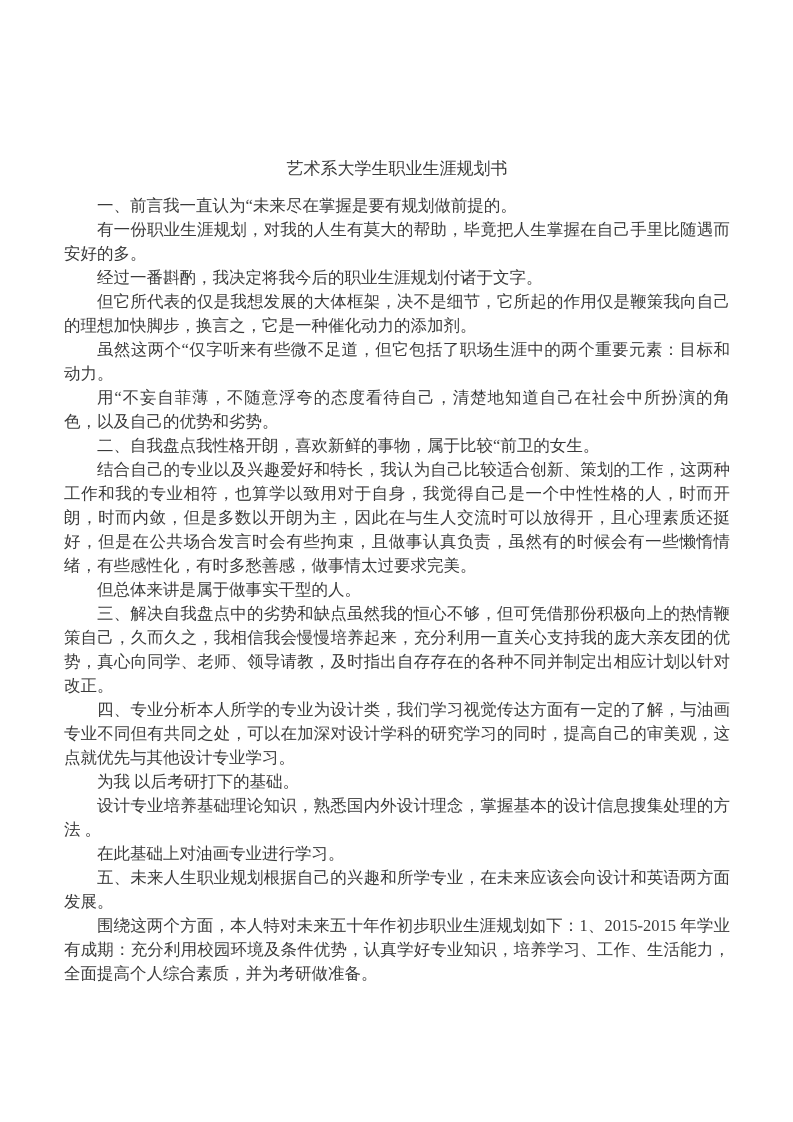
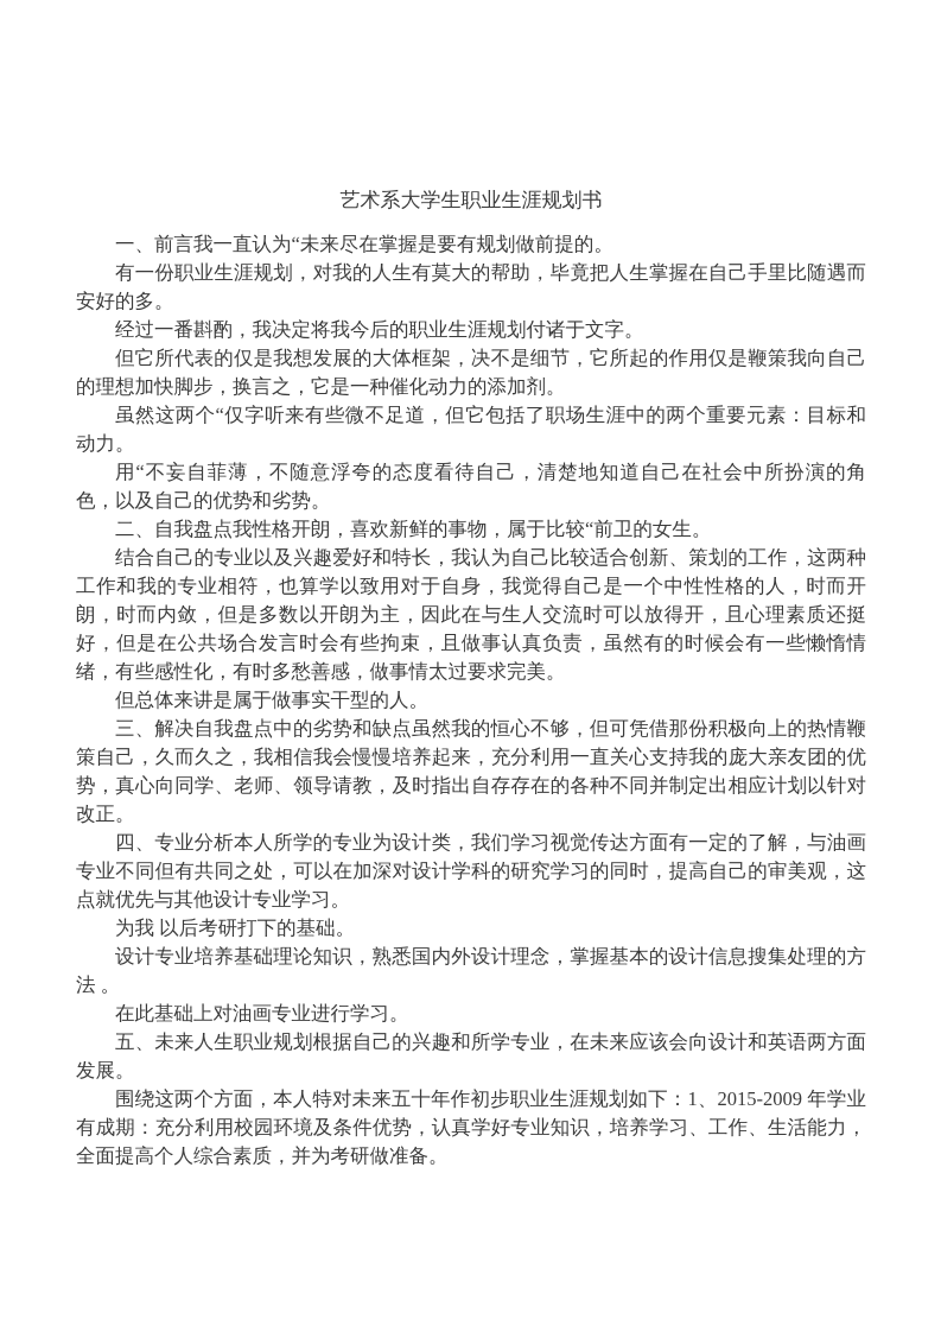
  艺术系大学生职业生涯规划书
  一、前言我一直认为“未来尽在掌握是要有规划做前提的。
  有一份职业生涯规划，对我的人生有莫大的帮助，毕竟把人生掌握在自己手里比随遇而安好的多。
  经过一番斟酌，我决定将我今后的职业生涯规划付诸于文字。
  但它所代表的仅是我想发展的大体框架，决不是细节，它所起的作用仅是鞭策我向自己的理想加快脚步，换言之，它是一种催化动力的添加剂。
  虽然这两个“仅字听来有些微不足道，但它包括了职场生涯中的两个重要元素：目标和动力。
  用“不妄自菲薄，不随意浮夸的态度看待自己，清楚地知道自己在社会中所扮演的角色，以及自己的优势和劣势。
  二、自我盘点我性格开朗，喜欢新鲜的事物，属于比较“前卫的女生。
  结合自己的专业以及兴趣爱好和特长，我认为自己比较适合创新、策划的工作，这两种工作和我的专业相符，也算学以致用对于自身，我觉得自己是一个中性性格的人，时而开朗，时而内敛，但是多数以开朗为主，因此在与生人交流时可以放得开，且心理素质还挺好，但是在公共场合发言时会有些拘束，且做事认真负责，虽然有的时候会有一些懒惰情绪，有些感性化，有时多愁善感，做事情太过要求完美。
  但总体来讲是属于做事实干型的人。
  三、解决自我盘点中的劣势和缺点虽然我的恒心不够，但可凭借那份积极向上的热情鞭策自己，久而久之，我相信我会慢慢培养起来，充分利用一直关心支持我的庞大亲友团的优势，真心向同学、老师、领导请教，及时指出自存存在的各种不同并制定出相应计划以针对改正。
  四、专业分析本人所学的专业为设计类，我们学习视觉传达方面有一定的了解，与油画专业不同但有共同之处，可以在加深对设计学科的研究学习的同时，提高自己的审美观，这点就优先与其他设计专业学习。
  为我 以后考研打下的基础。
  设计专业培养基础理论知识，熟悉国内外设计理念，掌握基本的设计信息搜集处理的方法 。
  在此基础上对油画专业进行学习。
  五、未来人生职业规划根据自己的兴趣和所学专业，在未来应该会向设计和英语两方面发展。
- 围绕这两个方面，本人特对未来五十年作初步职业生涯规划如下：1、2015-2015 年学业有成期：充分利用校园环境及条件优势，认真学好专业知识，培养学习、工作、生活能力，全面提高个人综合素质，并为考研做准备。
+ 围绕这两个方面，本人特对未来五十年作初步职业生涯规划如下：1、2015-2009 年学业有成期：充分利用校园环境及条件优势，认真学好专业知识，培养学习、工作、生活能力，全面提高个人综合素质，并为考研做准备。
